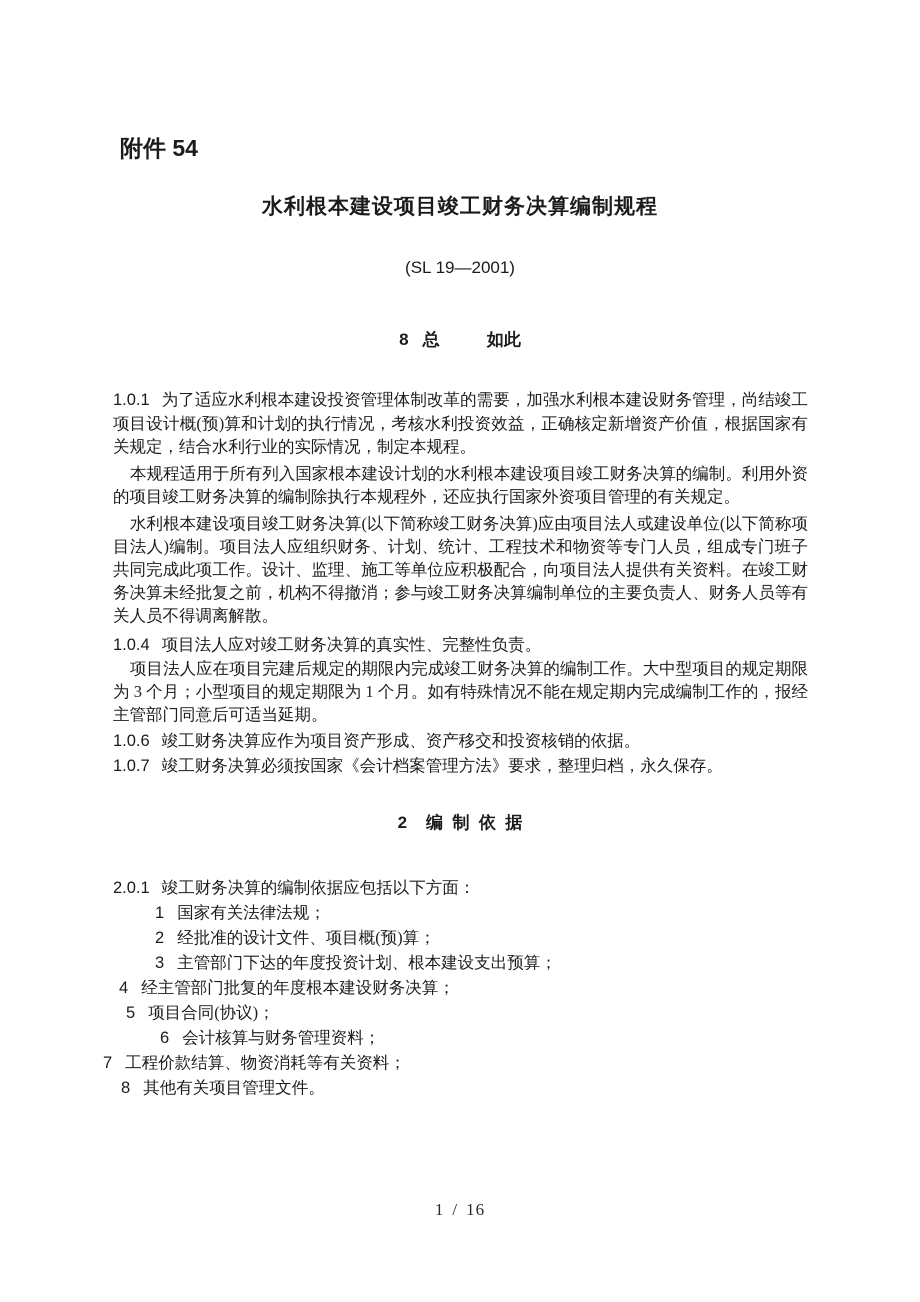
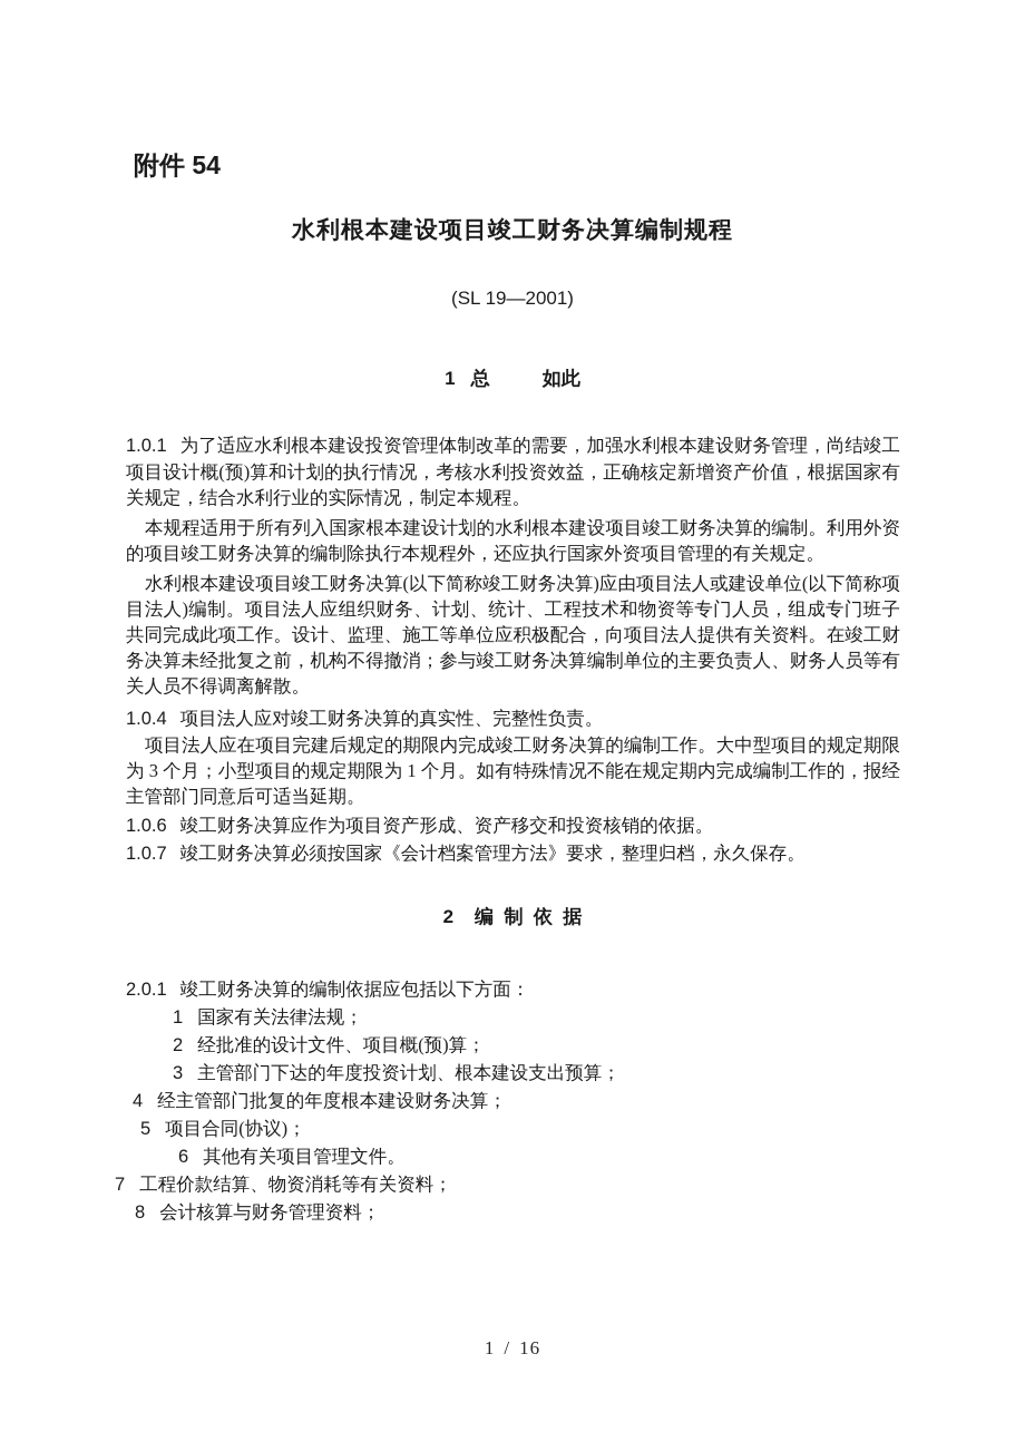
  附件 54
  水利根本建设项目竣工财务决算编制规程
  (SL 19—2001)
- 8 总 如此
+ 1 总 如此
  1.0.1 为了适应水利根本建设投资管理体制改革的需要，加强水利根本建设财务管理，尚结竣工项目设计概(预)算和计划的执行情况，考核水利投资效益，正确核定新增资产价值，根据国家有关规定，结合水利行业的实际情况，制定本规程。
  本规程适用于所有列入国家根本建设计划的水利根本建设项目竣工财务决算的编制。利用外资的项目竣工财务决算的编制除执行本规程外，还应执行国家外资项目管理的有关规定。
  水利根本建设项目竣工财务决算(以下简称竣工财务决算)应由项目法人或建设单位(以下简称项目法人)编制。项目法人应组织财务、计划、统计、工程技术和物资等专门人员，组成专门班子共同完成此项工作。设计、监理、施工等单位应积极配合，向项目法人提供有关资料。在竣工财务决算未经批复之前，机构不得撤消；参与竣工财务决算编制单位的主要负责人、财务人员等有关人员不得调离解散。
  1.0.4 项目法人应对竣工财务决算的真实性、完整性负责。
  项目法人应在项目完建后规定的期限内完成竣工财务决算的编制工作。大中型项目的规定期限为 3 个月；小型项目的规定期限为 1 个月。如有特殊情况不能在规定期内完成编制工作的，报经主管部门同意后可适当延期。
  1.0.6 竣工财务决算应作为项目资产形成、资产移交和投资核销的依据。
  1.0.7 竣工财务决算必须按国家《会计档案管理方法》要求，整理归档，永久保存。
  2 编 制 依 据
  2.0.1 竣工财务决算的编制依据应包括以下方面：
  1 国家有关法律法规；
  2 经批准的设计文件、项目概(预)算；
  3 主管部门下达的年度投资计划、根本建设支出预算；
  4 经主管部门批复的年度根本建设财务决算；
  5 项目合同(协议)；
- 6 会计核算与财务管理资料；
+ 6 其他有关项目管理文件。
  7 工程价款结算、物资消耗等有关资料；
- 8 其他有关项目管理文件。
+ 8 会计核算与财务管理资料；
  1 / 16
